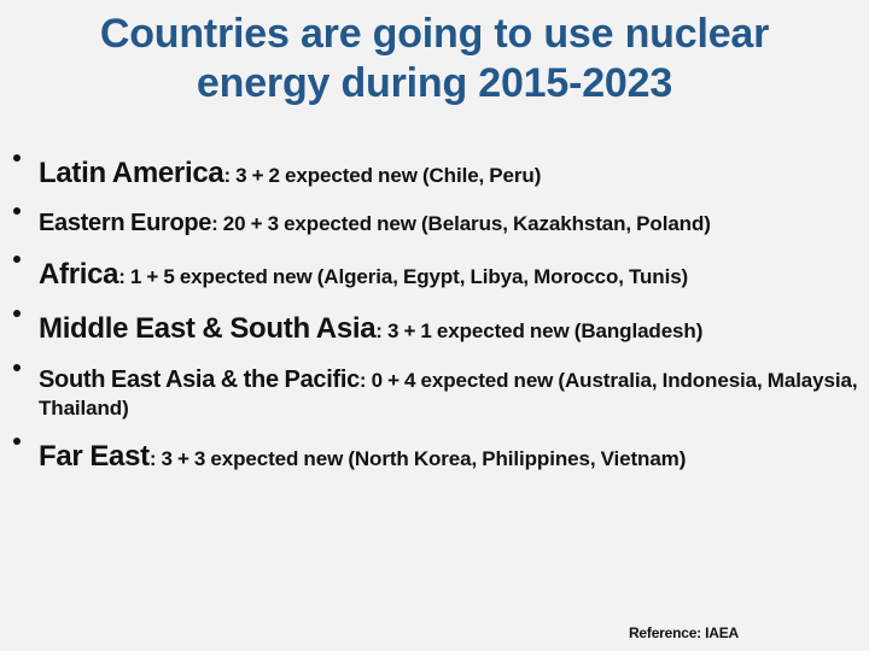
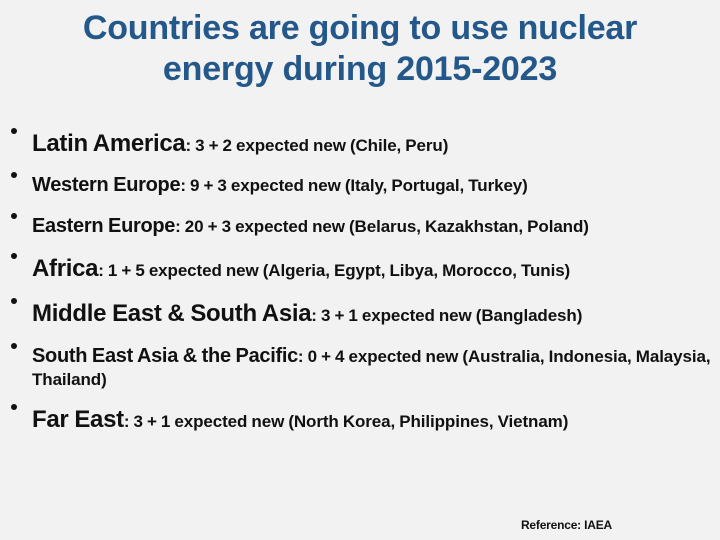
  Countries are going to use nuclear
  energy during 2015-2023
  Latin America: 3 + 2 expected new (Chile, Peru)
+ Western Europe: 9 + 3 expected new (Italy, Portugal, Turkey)
  Eastern Europe: 20 + 3 expected new (Belarus, Kazakhstan, Poland)
  Africa: 1 + 5 expected new (Algeria, Egypt, Libya, Morocco, Tunis)
  Middle East & South Asia: 3 + 1 expected new (Bangladesh)
  South East Asia & the Pacific: 0 + 4 expected new (Australia, Indonesia, Malaysia, Thailand)
- Far East: 3 + 3 expected new (North Korea, Philippines, Vietnam)
+ Far East: 3 + 1 expected new (North Korea, Philippines, Vietnam)
  Reference: IAEA
